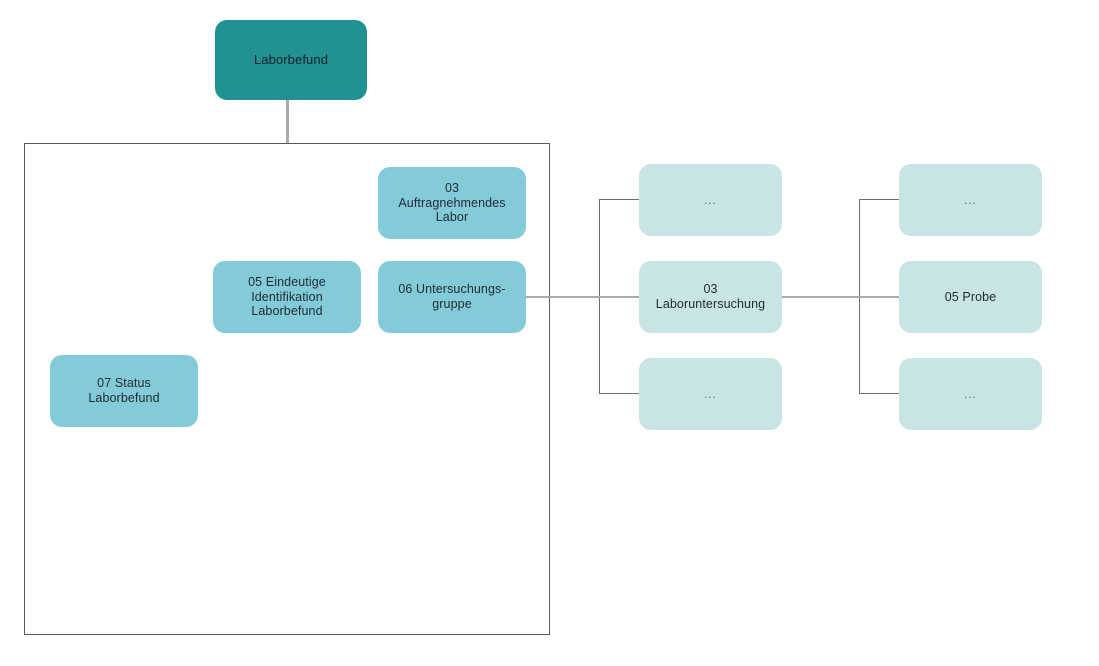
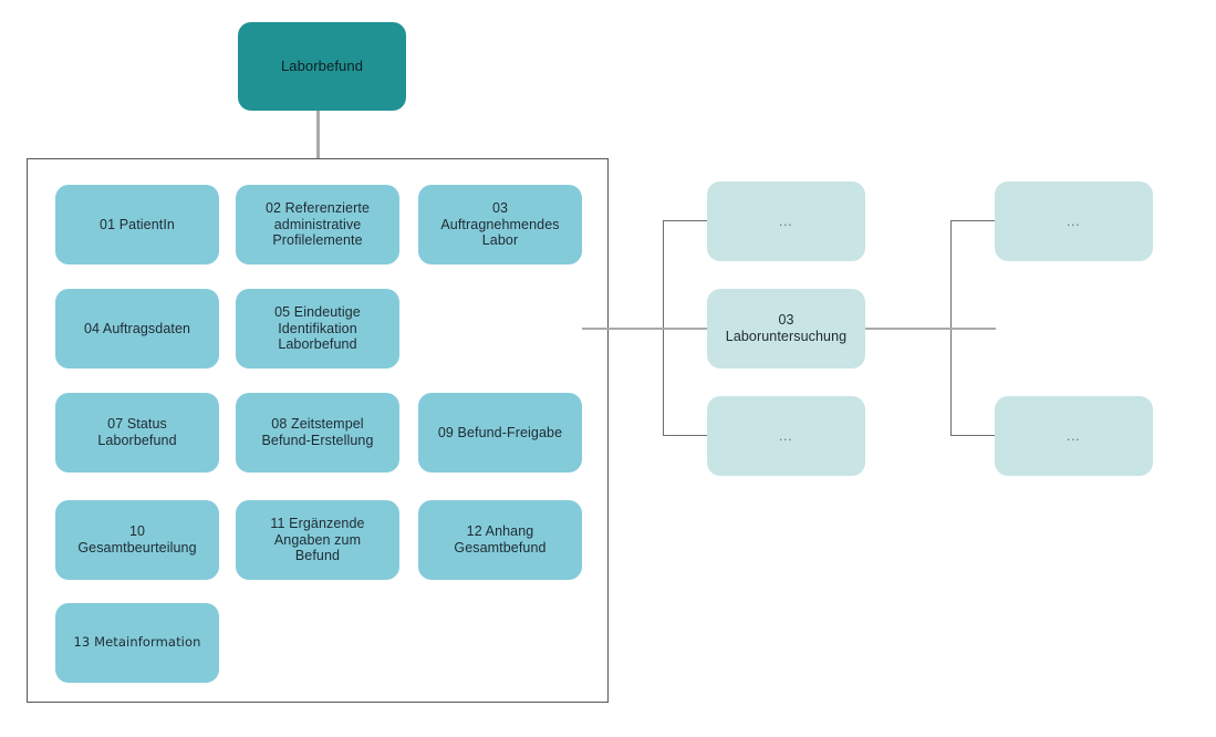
  Laborbefund
+ 01 PatientIn
+ 02 Referenzierte
+ administrative
+ Profilelemente
  03
  Auftragnehmendes
  Labor
+ 04 Auftragsdaten
  05 Eindeutige
  Identifikation
  Laborbefund
- 06 Untersuchungs-
- gruppe
  07 Status
  Laborbefund
+ 08 Zeitstempel
+ Befund-Erstellung
+ 09 Befund-Freigabe
+ 10
+ Gesamtbeurteilung
+ 11 Ergänzende
+ Angaben zum
+ Befund
+ 12 Anhang
+ Gesamtbefund
+ 13 Metainformation
  …
  03
  Laboruntersuchung
  …
  …
- 05 Probe
  …
